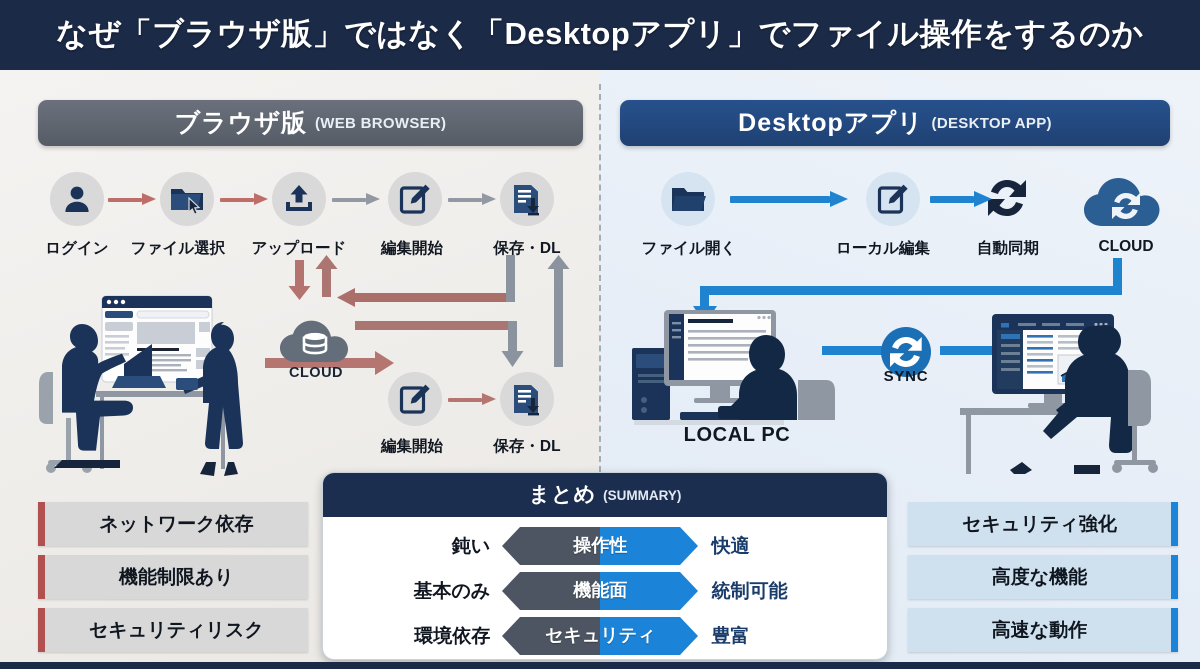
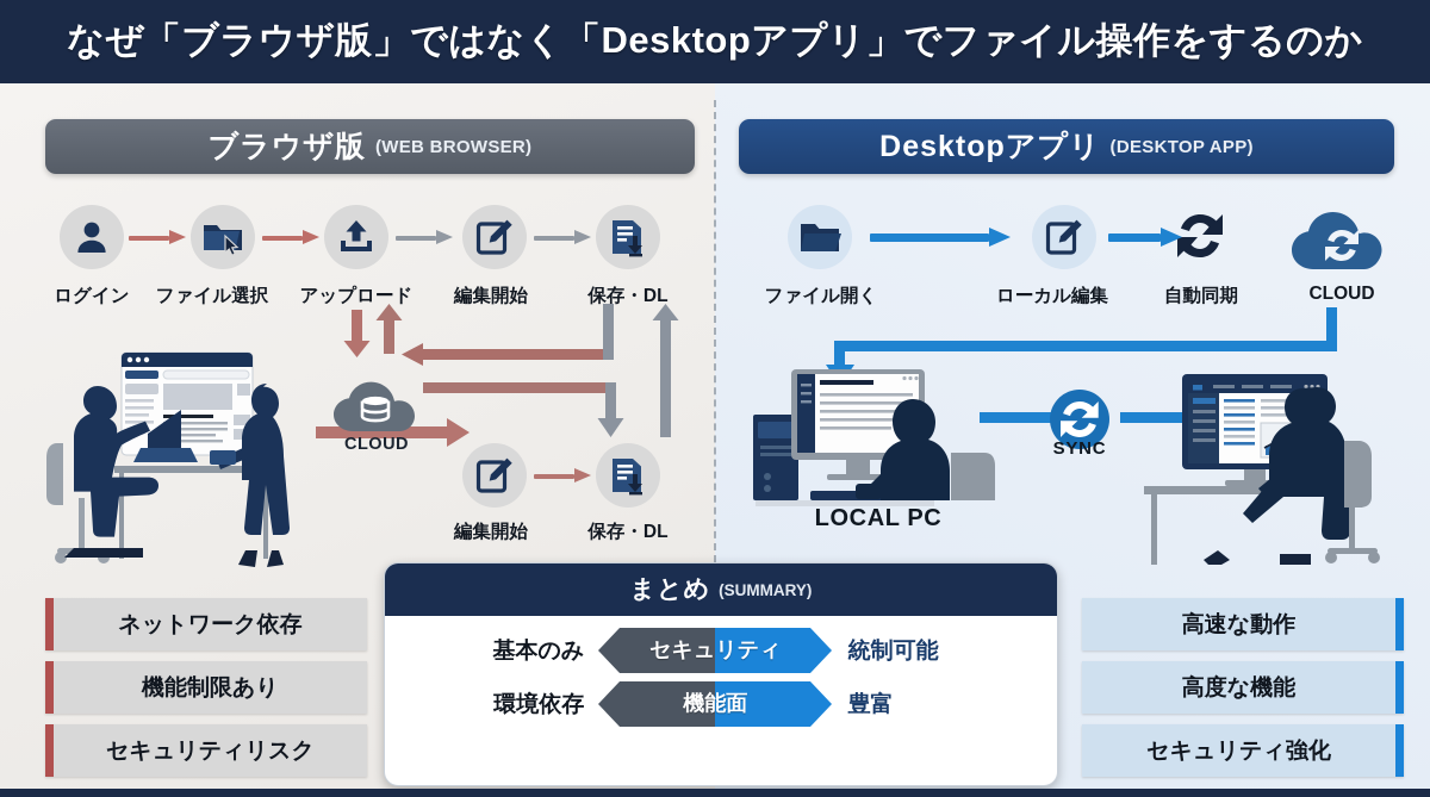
  なぜ「ブラウザ版」ではなく「Desktopアプリ」でファイル操作をするのか
  ブラウザ版
  (WEB BROWSER)
  Desktopアプリ
  (DESKTOP APP)
  ログイン
  ファイル選択
  アップロード
  編集開始
  保存・DL
  CLOUD
  編集開始
  保存・DL
  ファイル開く
  ローカル編集
  自動同期
  CLOUD
  LOCAL PC
  SYNC
  ネットワーク依存
  機能制限あり
  セキュリティリスク
- セキュリティ強化
+ 高速な動作
  高度な機能
- 高速な動作
+ セキュリティ強化
  まとめ
  (SUMMARY)
- 鈍い
- 操作性
- 快適
  基本のみ
- 機能面
+ セキュリティ
  統制可能
  環境依存
- セキュリティ
+ 機能面
  豊富
